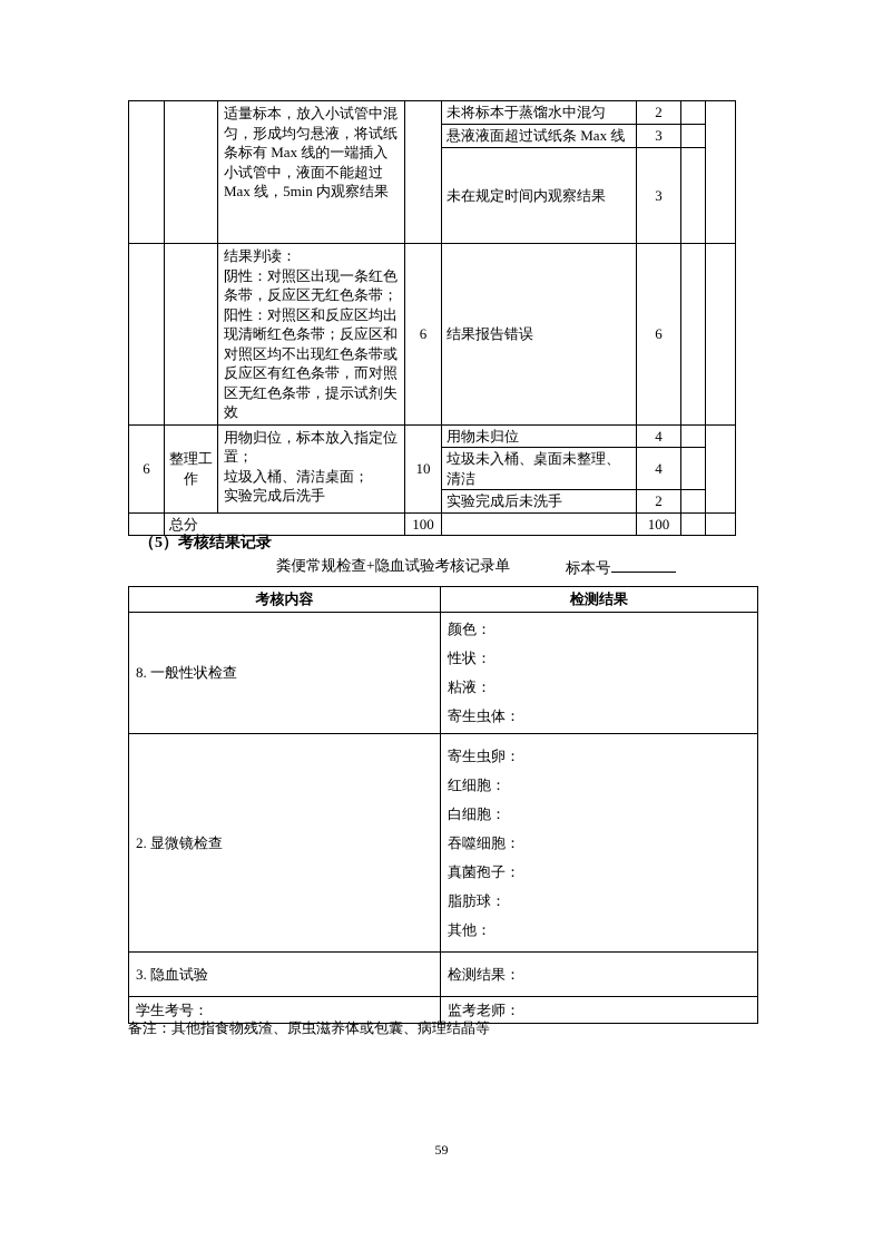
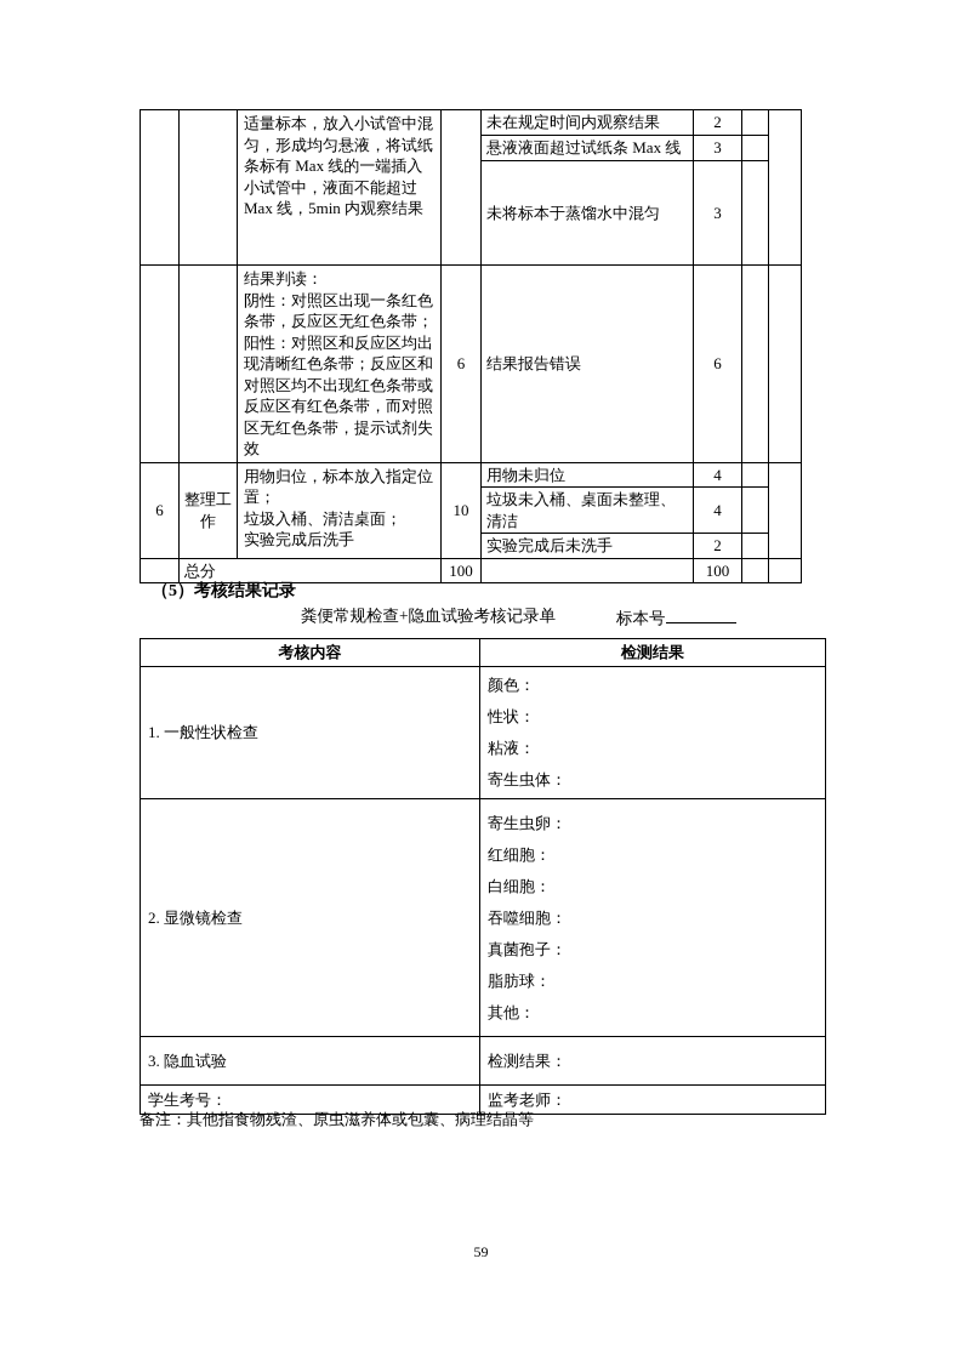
- 		适量标本，放入小试管中混匀，形成均匀悬液，将试纸条标有 Max 线的一端插入小试管中，液面不能超过 Max 线，5min 内观察结果		未将标本于蒸馏水中混匀	2
+ 		适量标本，放入小试管中混匀，形成均匀悬液，将试纸条标有 Max 线的一端插入小试管中，液面不能超过 Max 线，5min 内观察结果		未在规定时间内观察结果	2
  悬液液面超过试纸条 Max 线	3
- 未在规定时间内观察结果	3
+ 未将标本于蒸馏水中混匀	3
  		结果判读： 阴性：对照区出现一条红色条带，反应区无红色条带；阳性：对照区和反应区均出现清晰红色条带；反应区和对照区均不出现红色条带或反应区有红色条带，而对照区无红色条带，提示试剂失效	6	结果报告错误	6
  6	整理工作	用物归位，标本放入指定位置； 垃圾入桶、清洁桌面； 实验完成后洗手	10	用物未归位	4
  垃圾未入桶、桌面未整理、清洁	4
  实验完成后未洗手	2
  	总分	100		100
  （5）考核结果记录
  粪便常规检查+隐血试验考核记录单
  标本号
  考核内容	检测结果
- 8. 一般性状检查	颜色： 性状： 粘液： 寄生虫体：
+ 1. 一般性状检查	颜色： 性状： 粘液： 寄生虫体：
  2. 显微镜检查	寄生虫卵： 红细胞： 白细胞： 吞噬细胞： 真菌孢子： 脂肪球： 其他：
  3. 隐血试验	检测结果：
  学生考号：	监考老师：
  备注：其他指食物残渣、原虫滋养体或包囊、病理结晶等
  59
